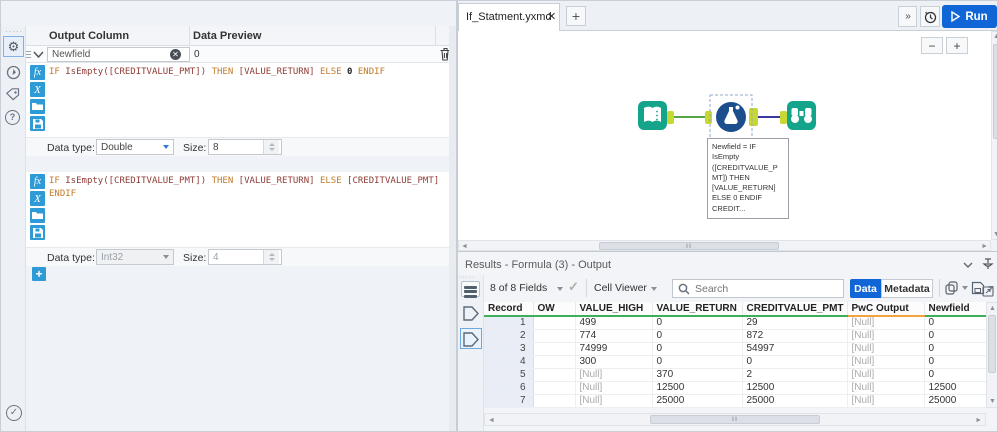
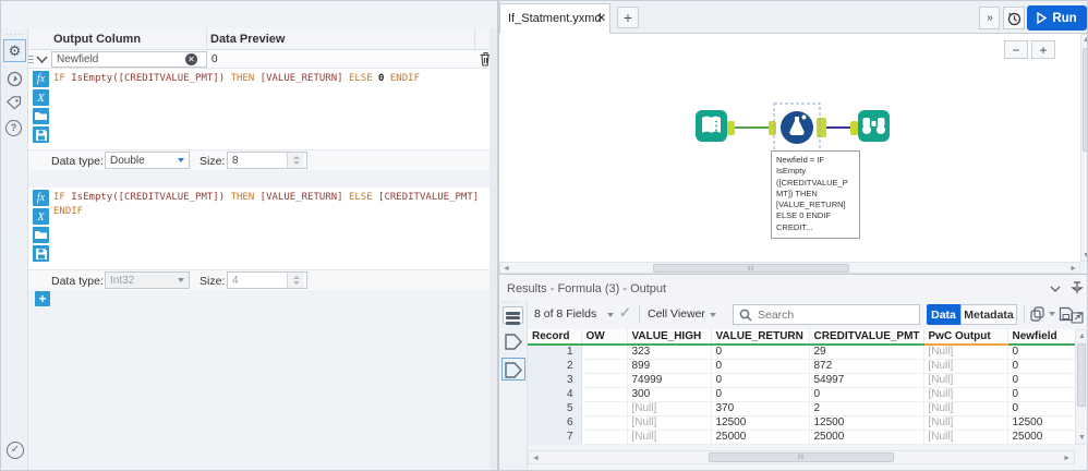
  ·····
  ⚙
  ?
  ✓
  Output Column
  Data Preview
  Newfield
  ✕
  0
  fx
  X
  IF IsEmpty([CREDITVALUE_PMT]) THEN [VALUE_RETURN] ELSE 0 ENDIF
  Data type:
  Double
  Size:
  8
  fx
  X
  IF IsEmpty([CREDITVALUE_PMT]) THEN [VALUE_RETURN] ELSE [CREDITVALUE_PMT] ENDIF
  Data type:
  Int32
  Size:
  4
  +
  If_Statment.yxmd
  ✕
  +
  »
  Run
  −
  +
  Newfield = IF
  IsEmpty
  ([CREDITVALUE_P
  MT]) THEN
  [VALUE_RETURN]
  ELSE 0 ENDIF
  CREDIT...
  Results - Formula (3) - Output
  8 of 8 Fields
  ✓
  Cell Viewer
  Search
  Data
  Metadata
  Record	OW	VALUE_HIGH	VALUE_RETURN	CREDITVALUE_PMT	PwC Output	Newfield
- 1		499	0	29	[Null]	0
+ 1		323	0	29	[Null]	0
- 2		774	0	872	[Null]	0
+ 2		899	0	872	[Null]	0
  3		74999	0	54997	[Null]	0
  4		300	0	0	[Null]	0
  5		[Null]	370	2	[Null]	0
  6		[Null]	12500	12500	[Null]	12500
  7		[Null]	25000	25000	[Null]	25000
